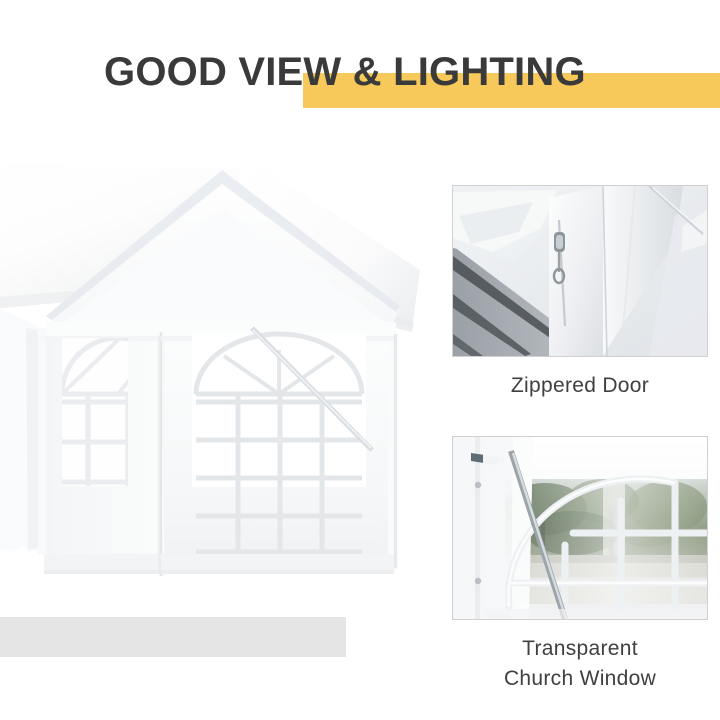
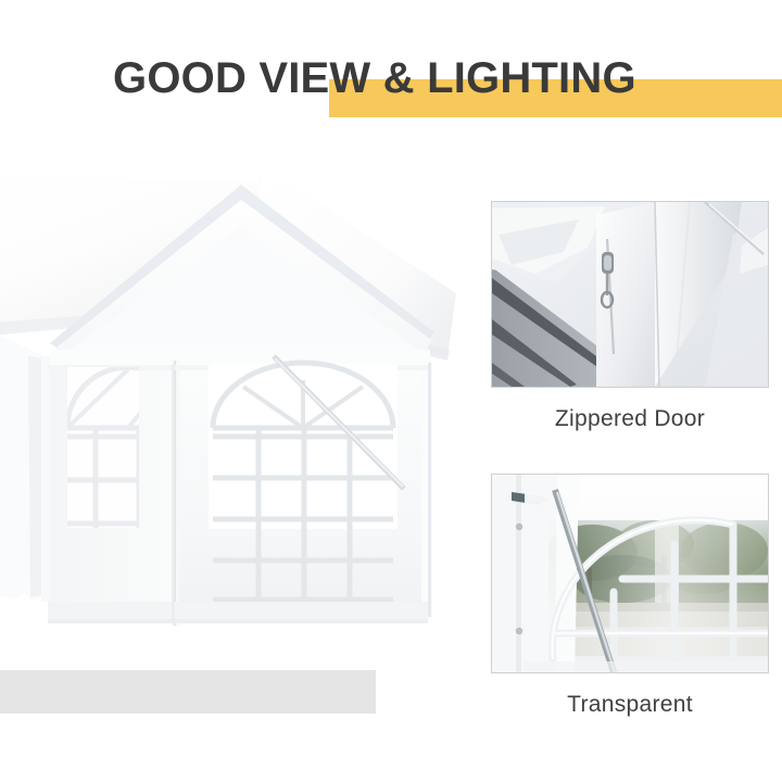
  GOOD VIEW & LIGHTING
  Zippered Door
  Transparent
- Church Window
